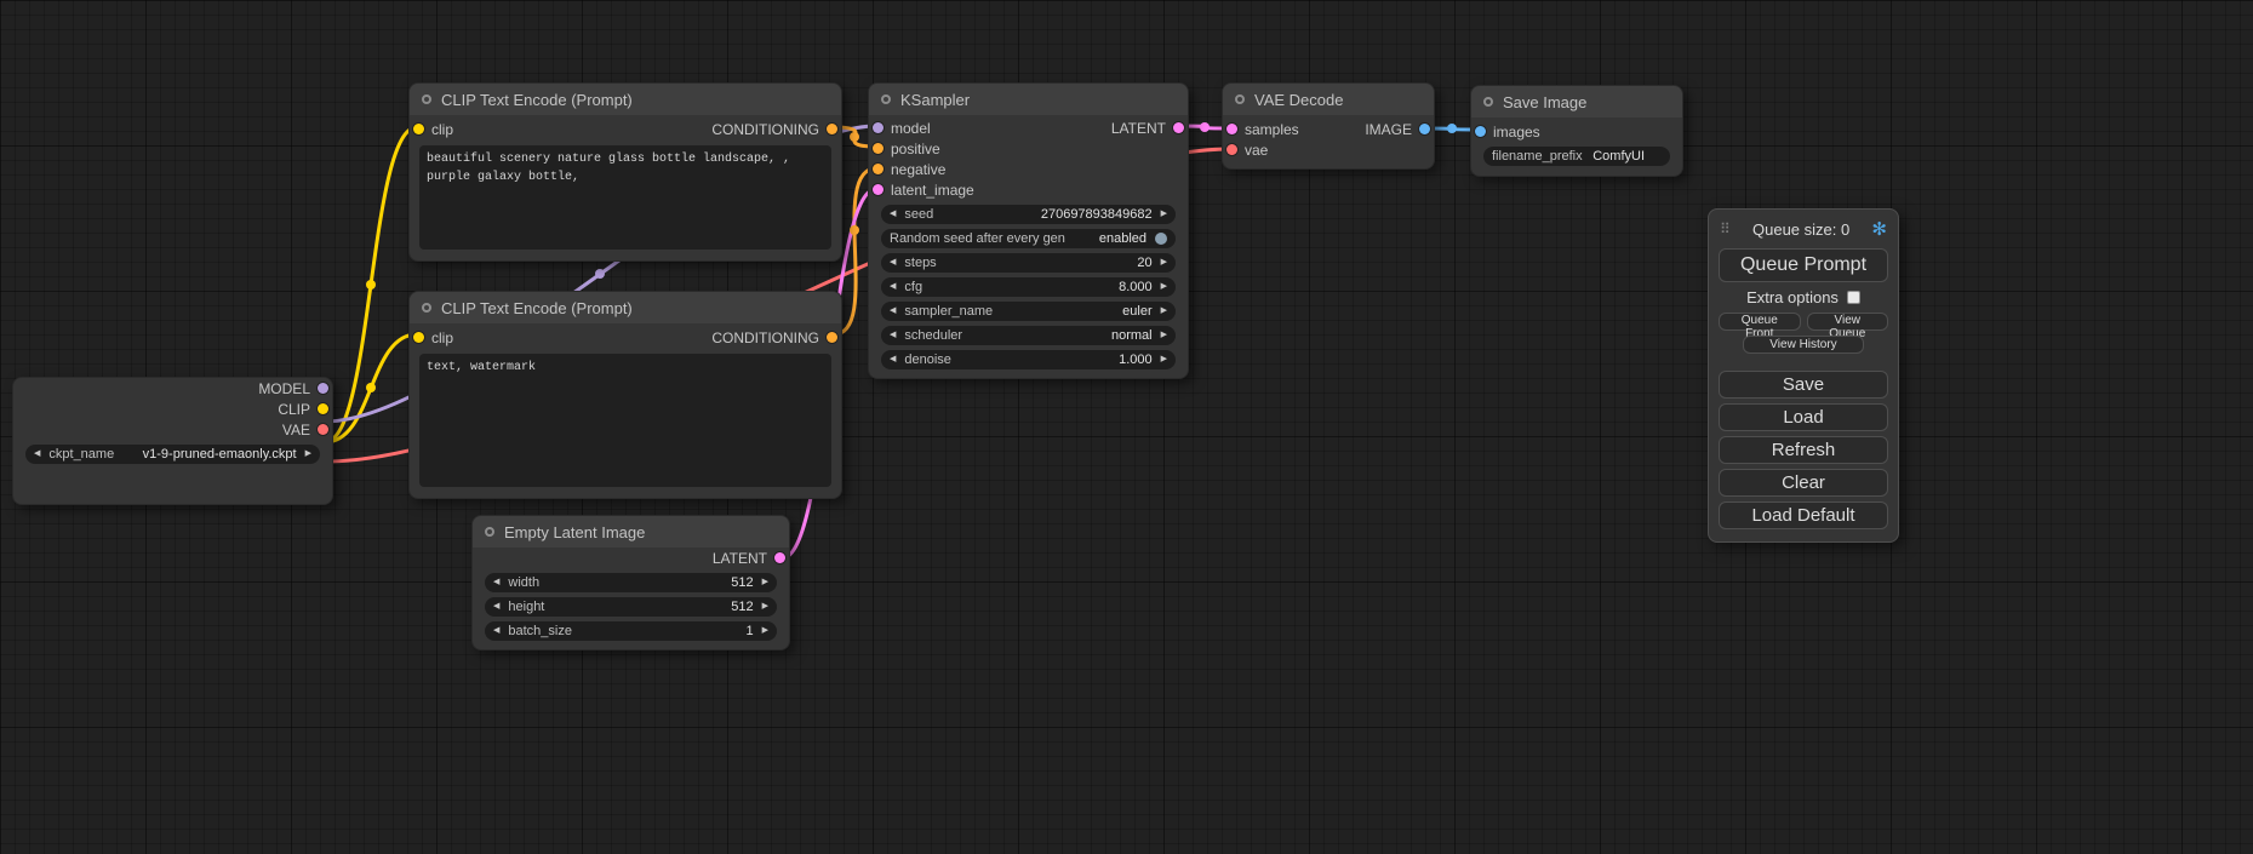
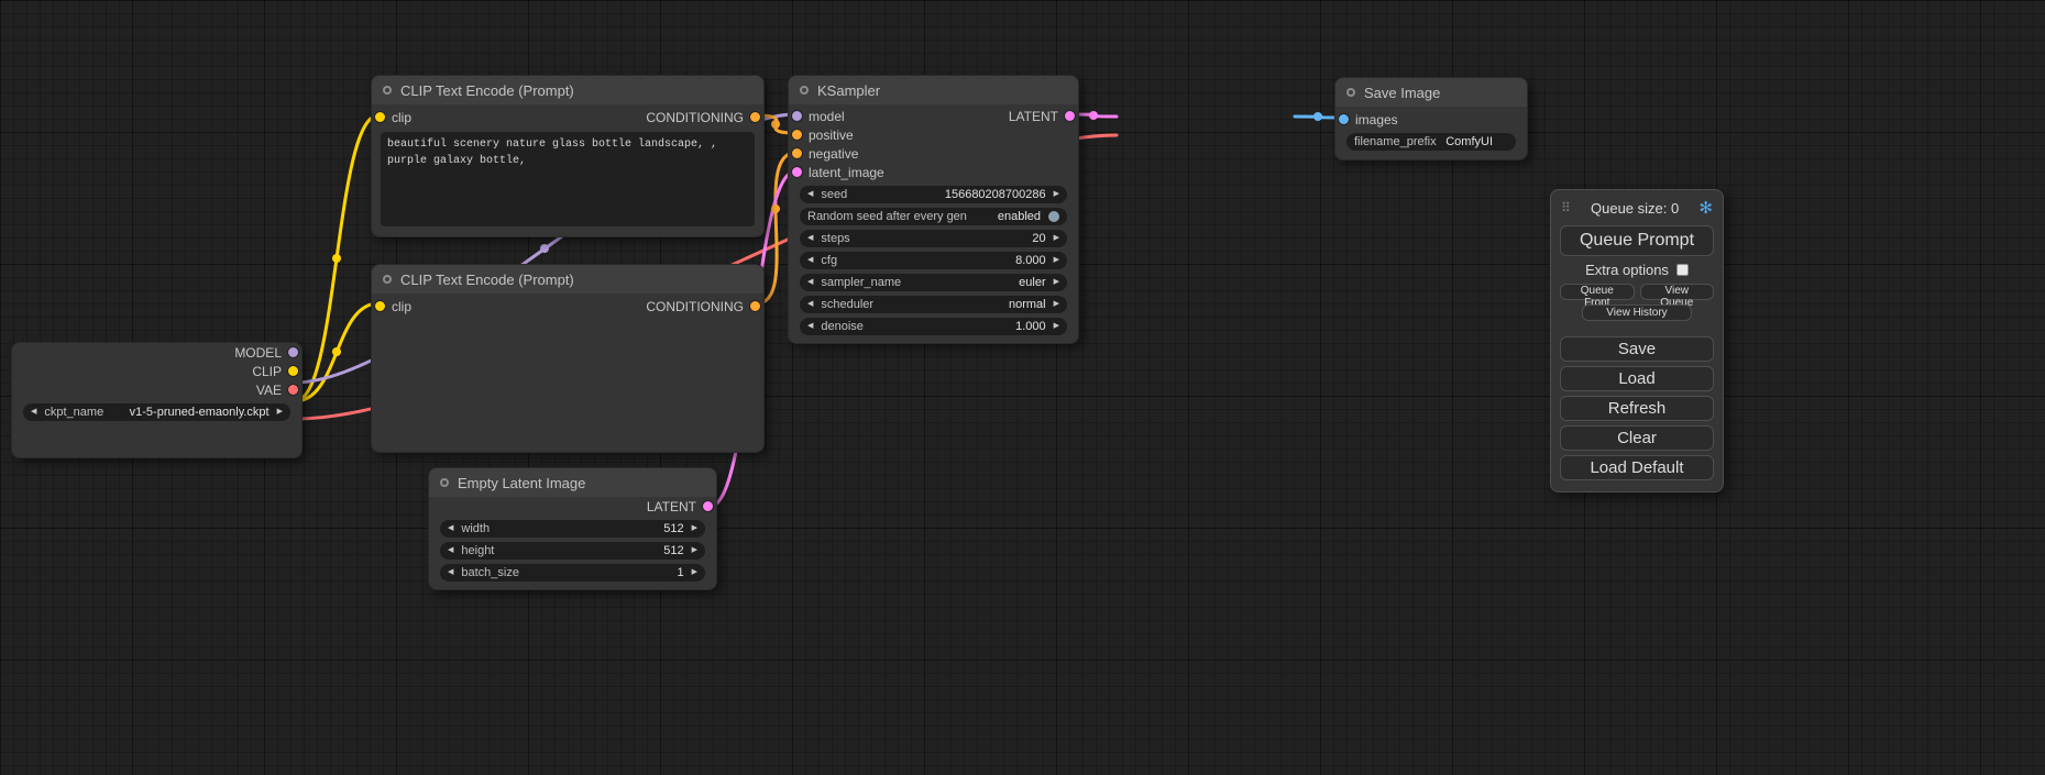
  CLIP Text Encode (Prompt)
  clip
  CONDITIONING
  beautiful scenery nature glass bottle landscape, , purple galaxy bottle,
  CLIP Text Encode (Prompt)
  clip
  CONDITIONING
- text, watermark
  MODEL
  CLIP
  VAE
  ckpt_name
- v1-9-pruned-emaonly.ckpt
+ v1-5-pruned-emaonly.ckpt
  Empty Latent Image
  LATENT
  width
  512
  height
  512
  batch_size
  1
  KSampler
  model
  LATENT
  positive
  negative
  latent_image
  seed
- 270697893849682
+ 156680208700286
  Random seed after every gen
  enabled
  steps
  20
  cfg
  8.000
  sampler_name
  euler
  scheduler
  normal
  denoise
  1.000
- VAE Decode
- samples
- IMAGE
- vae
  Save Image
  images
  filename_prefix
  ComfyUI
  ⠿
  Queue size: 0
  ✻
  Queue Prompt
  Extra options
  Queue Front
  View Queue
  View History
  Save
  Load
  Refresh
  Clear
  Load Default
